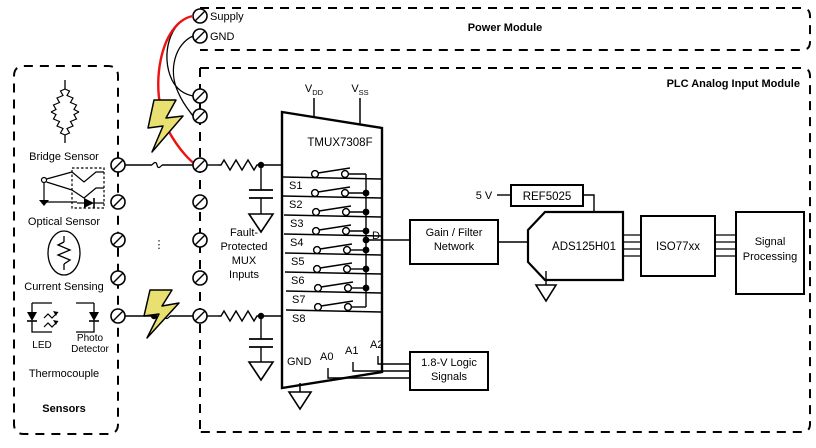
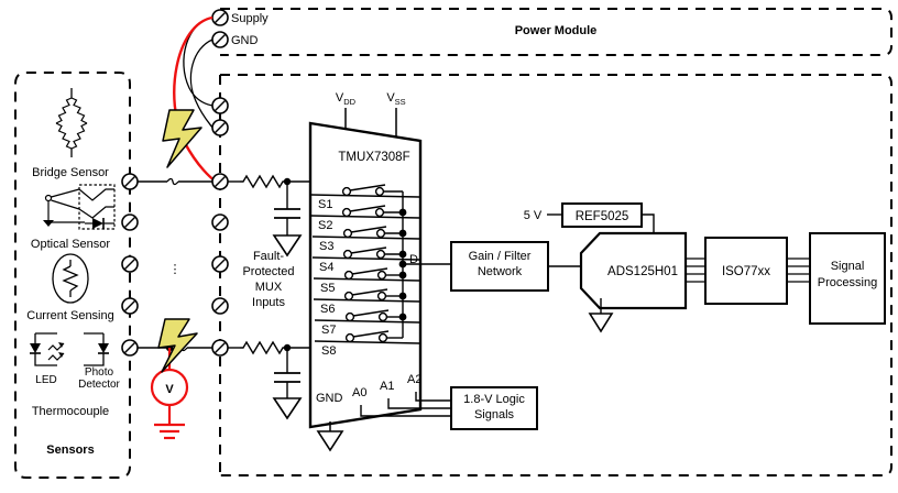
  Power Module
- PLC Analog Input Module
  Sensors
  Bridge Sensor
  Optical Sensor
  Current Sensing
  LED
  Photo
  Detector
  Thermocouple
  Supply
  GND
  ⋮
+ V
  Fault-
  Protected
  MUX
  Inputs
  TMUX7308F
  VDD
  VSS
  S1
  S2
  S3
  S4
  S5
  S6
  S7
  S8
  D
  GND
  A0
  A1
  A2
  1.8-V Logic
  Signals
  Gain / Filter
  Network
  5 V
  REF5025
  ADS125H01
  ISO77xx
  Signal
  Processing
